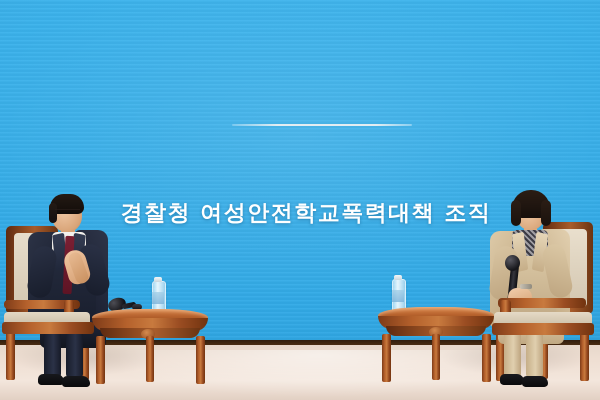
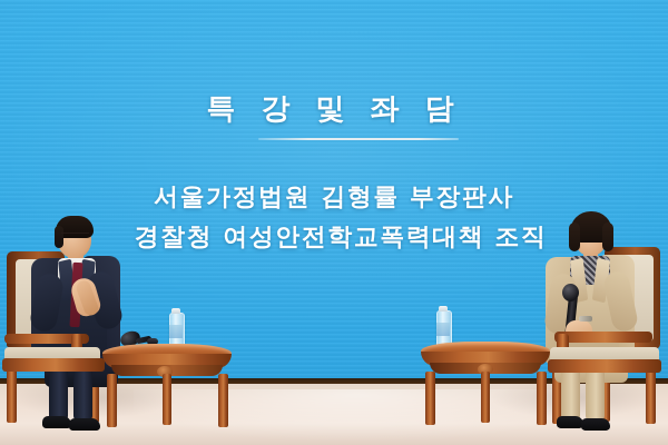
+ 특 강 및 좌 담
+ 서울가정법원 김형률 부장판사
  경찰청 여성안전학교폭력대책 조직
